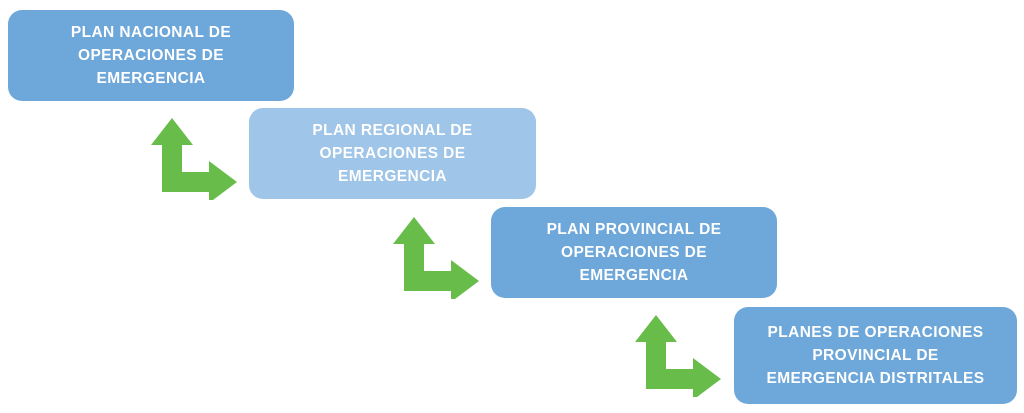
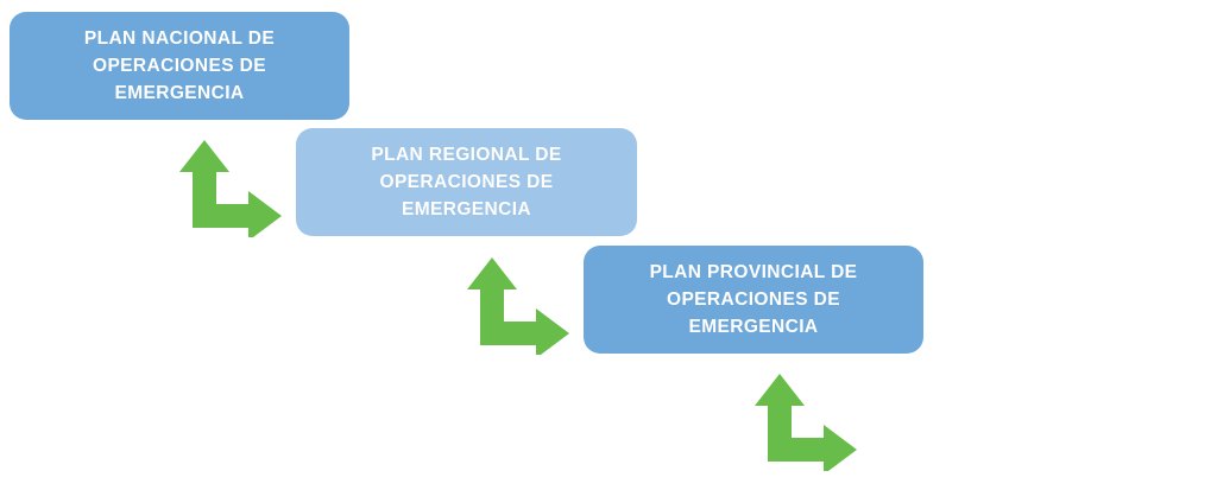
  PLAN NACIONAL DE
  OPERACIONES DE
  EMERGENCIA
  PLAN REGIONAL DE
  OPERACIONES DE
  EMERGENCIA
  PLAN PROVINCIAL DE
  OPERACIONES DE
  EMERGENCIA
- PLANES DE OPERACIONES
- PROVINCIAL DE
- EMERGENCIA DISTRITALES
